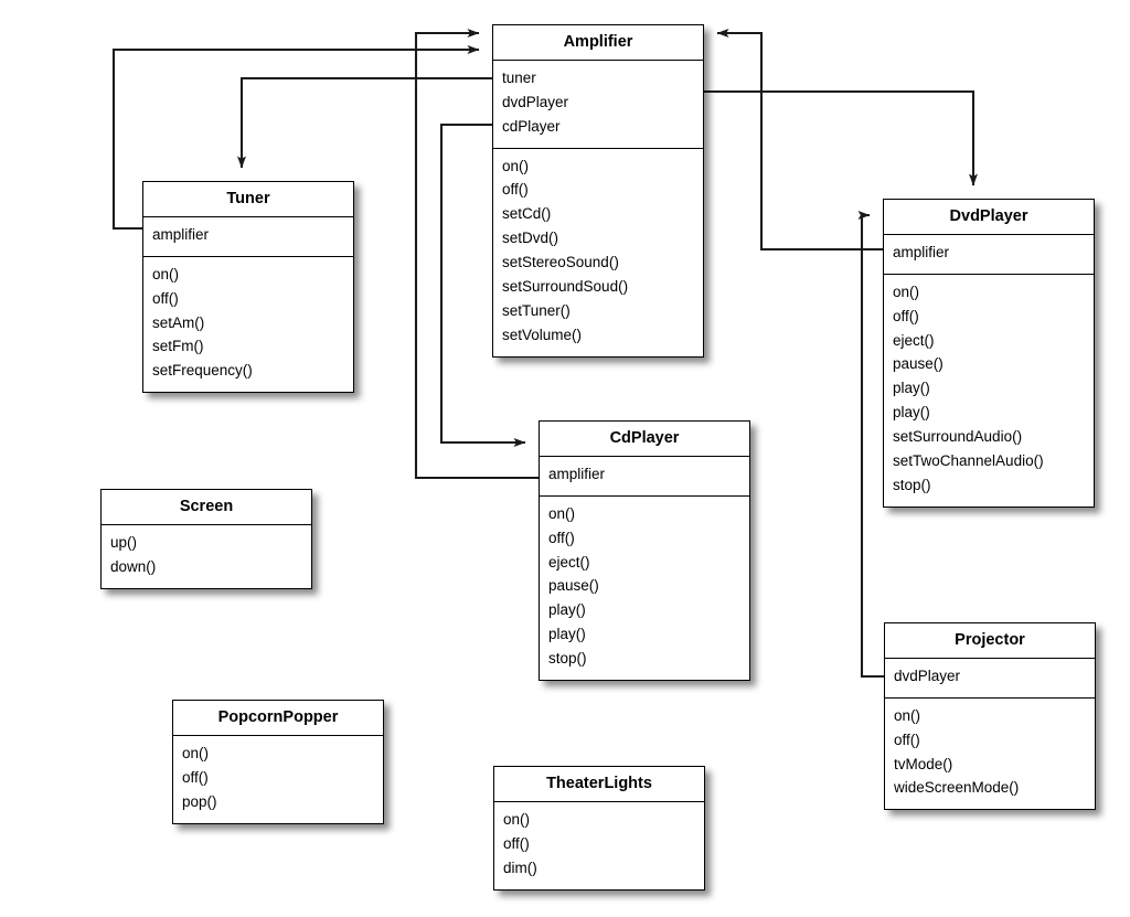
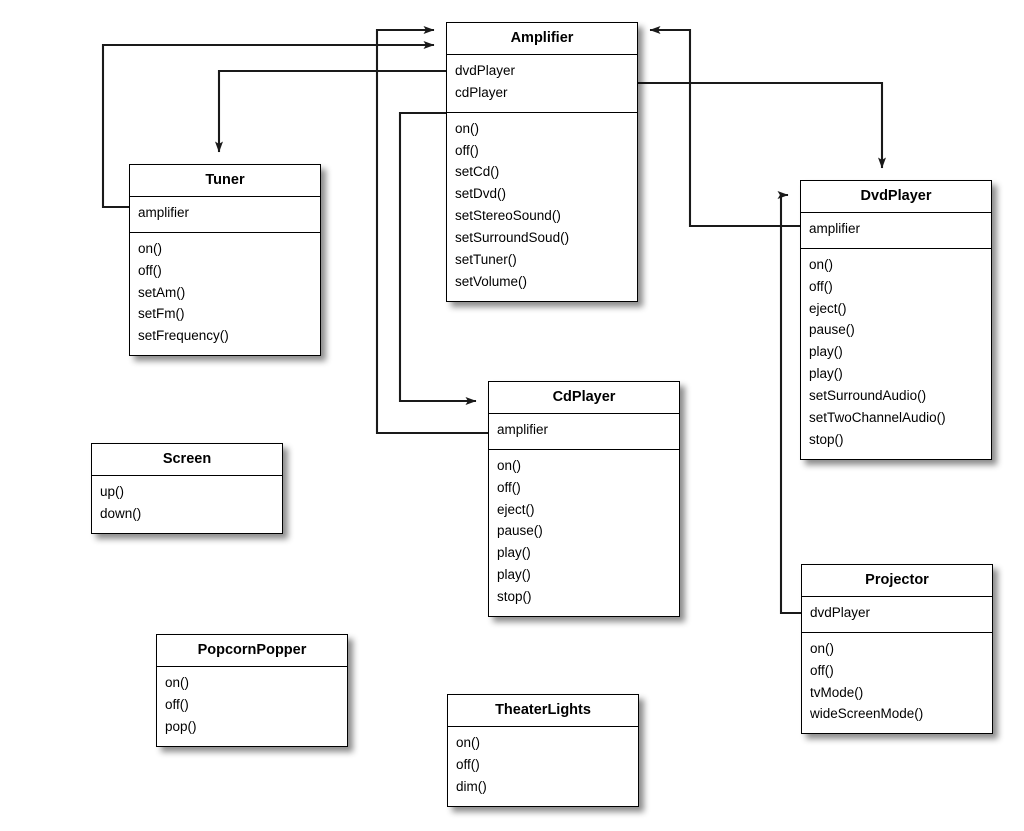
  Amplifier
- tuner
  dvdPlayer
  cdPlayer
  on()
  off()
  setCd()
  setDvd()
  setStereoSound()
  setSurroundSoud()
  setTuner()
  setVolume()
  Tuner
  amplifier
  on()
  off()
  setAm()
  setFm()
  setFrequency()
  DvdPlayer
  amplifier
  on()
  off()
  eject()
  pause()
  play()
  play()
  setSurroundAudio()
  setTwoChannelAudio()
  stop()
  CdPlayer
  amplifier
  on()
  off()
  eject()
  pause()
  play()
  play()
  stop()
  Screen
  up()
  down()
  Projector
  dvdPlayer
  on()
  off()
  tvMode()
  wideScreenMode()
  PopcornPopper
  on()
  off()
  pop()
  TheaterLights
  on()
  off()
  dim()
